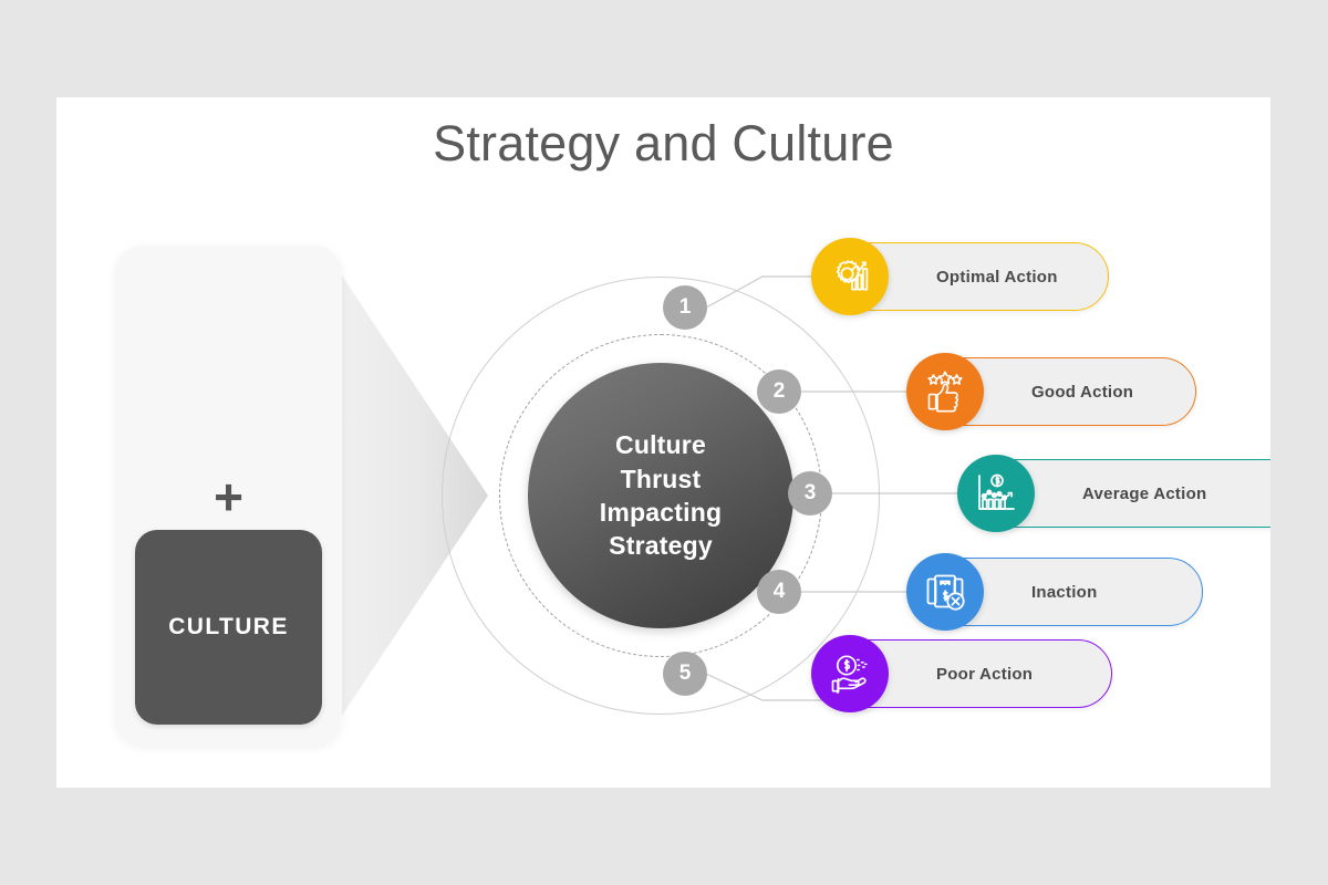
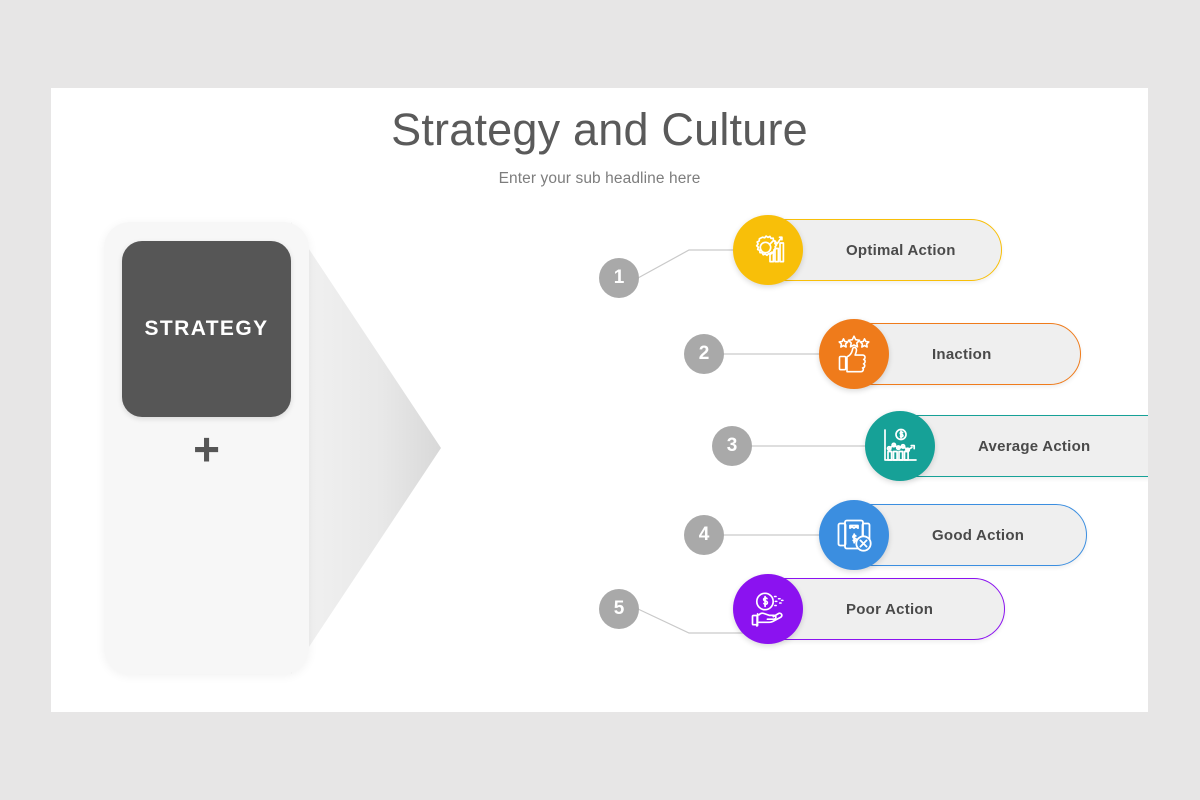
  Strategy and Culture
+ Enter your sub headline here
+ STRATEGY
  +
- CULTURE
- Culture
- Thrust
- Impacting
- Strategy
  1
  2
  3
  4
  5
  Optimal Action
- Good Action
+ Inaction
  Average Action
- Inaction
+ Good Action
  Poor Action
